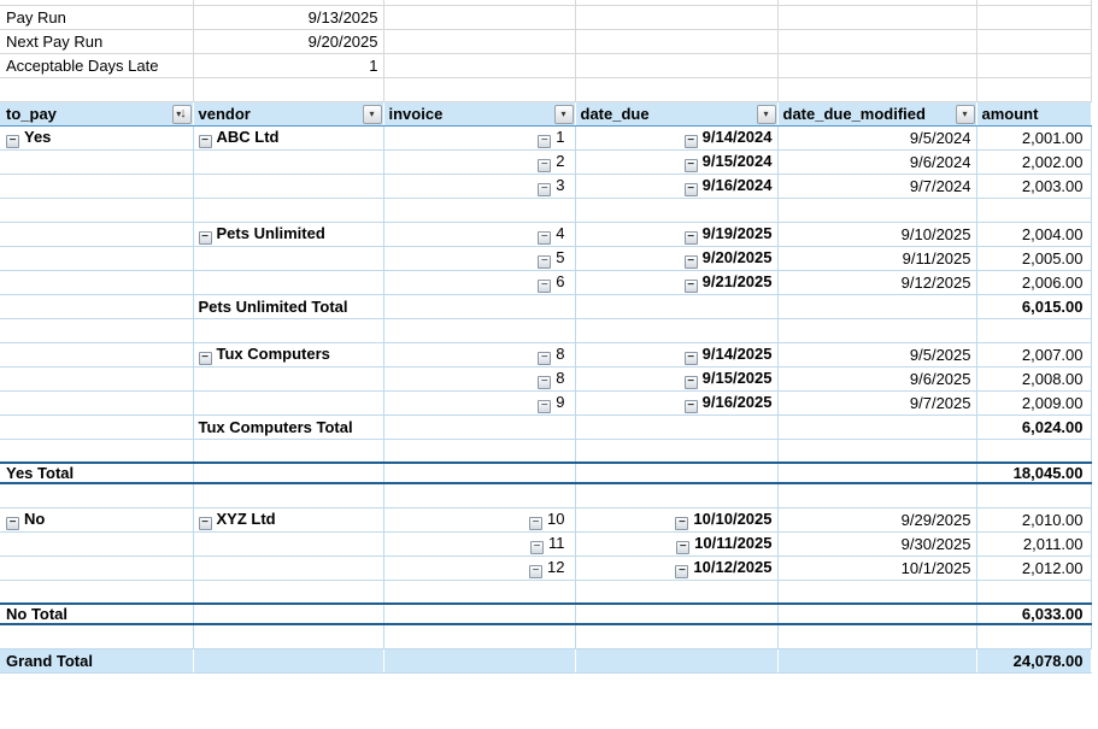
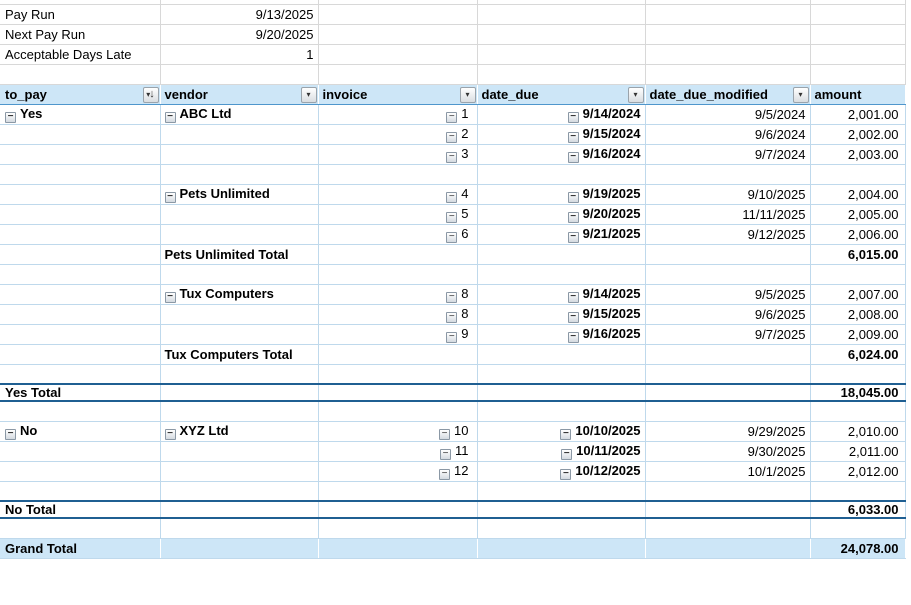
  Pay Run	9/13/2025
  Next Pay Run	9/20/2025
  Acceptable Days Late	1
  to_pay ▾↓	vendor ▾	invoice ▾	date_due ▾	date_due_modified ▾	amount
  − Yes	− ABC Ltd	− 1	− 9/14/2024	9/5/2024	2,001.00
  		− 2	− 9/15/2024	9/6/2024	2,002.00
  		− 3	− 9/16/2024	9/7/2024	2,003.00
  	− Pets Unlimited	− 4	− 9/19/2025	9/10/2025	2,004.00
- 		− 5	− 9/20/2025	9/11/2025	2,005.00
+ 		− 5	− 9/20/2025	11/11/2025	2,005.00
  		− 6	− 9/21/2025	9/12/2025	2,006.00
  	Pets Unlimited Total				6,015.00
  	− Tux Computers	− 8	− 9/14/2025	9/5/2025	2,007.00
  		− 8	− 9/15/2025	9/6/2025	2,008.00
  		− 9	− 9/16/2025	9/7/2025	2,009.00
  	Tux Computers Total				6,024.00
  Yes Total					18,045.00
  − No	− XYZ Ltd	− 10	− 10/10/2025	9/29/2025	2,010.00
  		− 11	− 10/11/2025	9/30/2025	2,011.00
  		− 12	− 10/12/2025	10/1/2025	2,012.00
  No Total					6,033.00
  Grand Total					24,078.00
